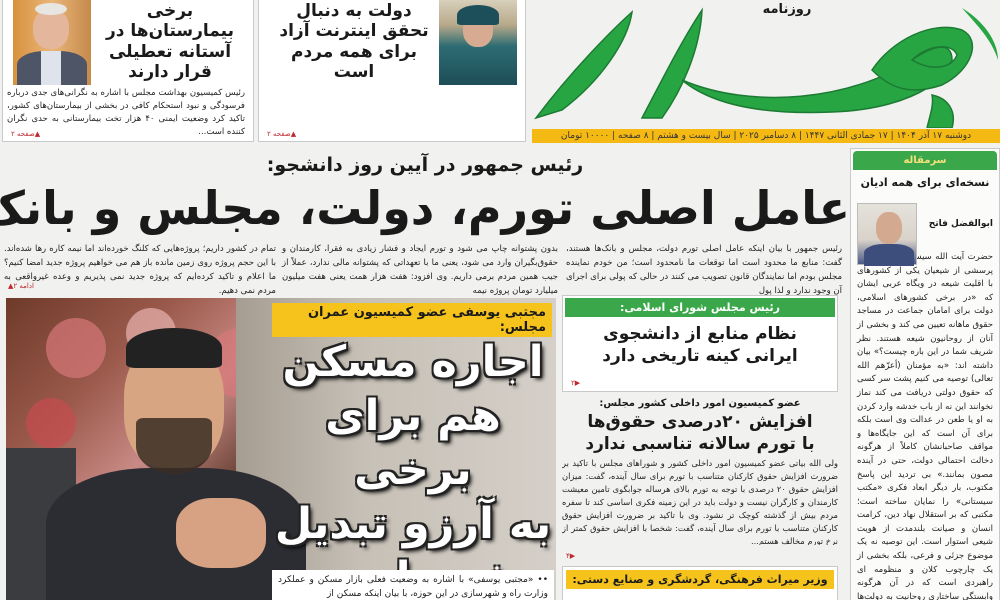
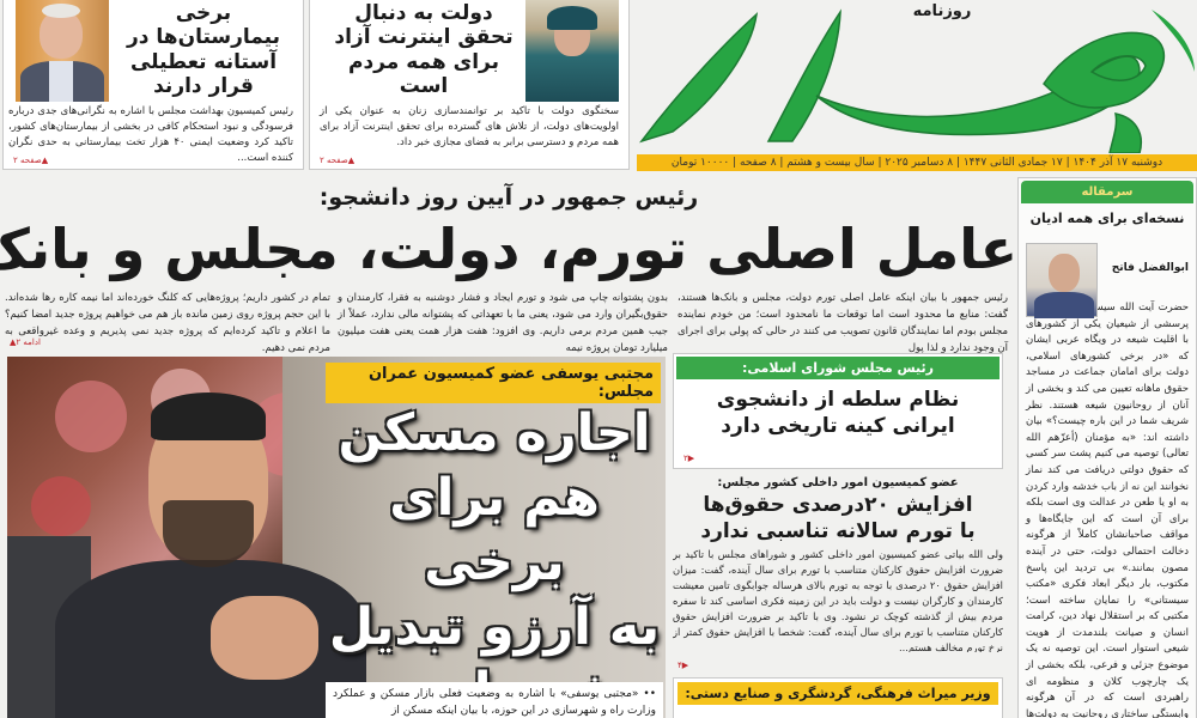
  دولت به دنبال تحقق اینترنت آزاد برای همه مردم است
+ سخنگوی دولت با تاکید بر توانمندسازی زنان به عنوان یکی از اولویت‌های دولت، از تلاش های گسترده برای تحقق اینترنت آزاد برای همه مردم و دسترسی برابر به فضای مجازی خبر داد.
  ▲صفحه ۲
  برخی بیمارستان‌ها در آستانه تعطیلی قرار دارند
  رئیس کمیسیون بهداشت مجلس با اشاره به نگرانی‌های جدی درباره فرسودگی و نبود استحکام کافی در بخشی از بیمارستان‌های کشور، تاکید کرد وضعیت ایمنی ۴۰ هزار تخت بیمارستانی به حدی نگران کننده است...
  ▲صفحه ۲
  روزنامه
  دوشنبه ۱۷ آذر ۱۴۰۴ | ۱۷ جمادی الثانی ۱۴۴۷ | ۸ دسامبر ۲۰۲۵ | سال بیست و هشتم | ۸ صفحه | ۱۰۰۰۰ تومان
  رئیس جمهور در آیین روز دانشجو:
  عامل اصلی تورم، دولت، مجلس و بانک
  رئیس جمهور با بیان اینکه عامل اصلی تورم دولت، مجلس و بانک‌ها هستند، گفت: منابع ما محدود است اما توقعات ما نامحدود است؛ من خودم نماینده مجلس بودم اما نمایندگان قانون تصویب می کنند در حالی که پولی برای اجرای آن وجود ندارد و لذا پول
- بدون پشتوانه چاپ می شود و تورم ایجاد و فشار زیادی به فقرا، کارمندان و حقوق‌بگیران وارد می شود، یعنی ما با تعهداتی که پشتوانه مالی ندارد، عملاً از جیب همین مردم برمی داریم. وی افزود: هفت هزار همت یعنی هفت میلیون میلیارد تومان پروژه نیمه
+ بدون پشتوانه چاپ می شود و تورم ایجاد و فشار دوشنبه به فقرا، کارمندان و حقوق‌بگیران وارد می شود، یعنی ما با تعهداتی که پشتوانه مالی ندارد، عملاً از جیب همین مردم برمی داریم. وی افزود: هفت هزار همت یعنی هفت میلیون میلیارد تومان پروژه نیمه
  تمام در کشور داریم؛ پروژه‌هایی که کلنگ خورده‌اند اما نیمه کاره رها شده‌اند. با این حجم پروژه روی زمین مانده باز هم می خواهیم پروژه جدید امضا کنیم؟ ما اعلام و تاکید کرده‌ایم که پروژه جدید نمی پذیریم و وعده غیرواقعی به مردم نمی دهیم.
  ▲ادامه ۲
  مجتبی یوسفی عضو کمیسیون عمران مجلس:
  اجاره مسکن
  هم برای برخی
  به آرزو تبدیل
  •• «مجتبی یوسفی» با اشاره به وضعیت فعلی بازار مسکن و عملکرد وزارت راه و شهرسازی در این حوزه، با بیان اینکه مسکن از
  رئیس مجلس شورای اسلامی:
- نظام منابع از دانشجوی ایرانی کینه تاریخی دارد
+ نظام سلطه از دانشجوی ایرانی کینه تاریخی دارد
  ▶۲
  عضو کمیسیون امور داخلی کشور مجلس:
  افزایش ۲۰درصدی حقوق‌ها با تورم سالانه تناسبی ندارد
  ولی الله بیاتی عضو کمیسیون امور داخلی کشور و شوراهای مجلس با تاکید بر ضرورت افزایش حقوق کارکنان متناسب با تورم برای سال آینده، گفت: میزان افزایش حقوق ۲۰ درصدی با توجه به تورم بالای هرساله جوابگوی تامین معیشت کارمندان و کارگران نیست و دولت باید در این زمینه فکری اساسی کند تا سفره مردم بیش از گذشته کوچک تر نشود. وی با تاکید بر ضرورت افزایش حقوق کارکنان متناسب با تورم برای سال آینده، گفت: شخصا با افزایش حقوق کمتر از نرخ تورم مخالف هستم...
  ▶۴
  وزیر میراث فرهنگی، گردشگری و صنایع دستی:
  سرمقاله
  نسخه‌ای برای همه ادیان
  ابوالفضل فاتح
  حضرت آیت الله سیس پرسشی از شیعیان یکی از کشورهای با اقلیت شیعه در ویگاه عربی ایشان که «در برخی کشورهای اسلامی، دولت برای امامان جماعت در مساجد حقوق ماهانه تعیین می کند و بخشی از آنان از روحانیون شیعه هستند. نظر شریف شما در این باره چیست؟» بیان داشته اند: «به مؤمنان (أعزّهم الله تعالی) توصیه می کنیم پشت سر کسی که حقوق دولتی دریافت می کند نماز نخوانند این نه از باب خدشه وارد کردن به او یا طعن در عدالت وی است بلکه برای آن است که این جایگاه‌ها و مواقف صاحبانشان کاملاً از هرگونه دخالت احتمالی دولت، حتی در آینده مصون بمانند.» بی تردید این پاسخ مکتوب، بار دیگر ابعاد فکری «مکتب سیستانی» را نمایان ساخته است؛ مکتبی که بر استقلال نهاد دین، کرامت انسان و صیانت بلندمدت از هویت شیعی استوار است. این توصیه نه یک موضوع جزئی و فرعی، بلکه بخشی از یک چارچوب کلان و منظومه ای راهبردی است که در آن هرگونه وابستگی ساختاری روحانیت به دولت‌ها
